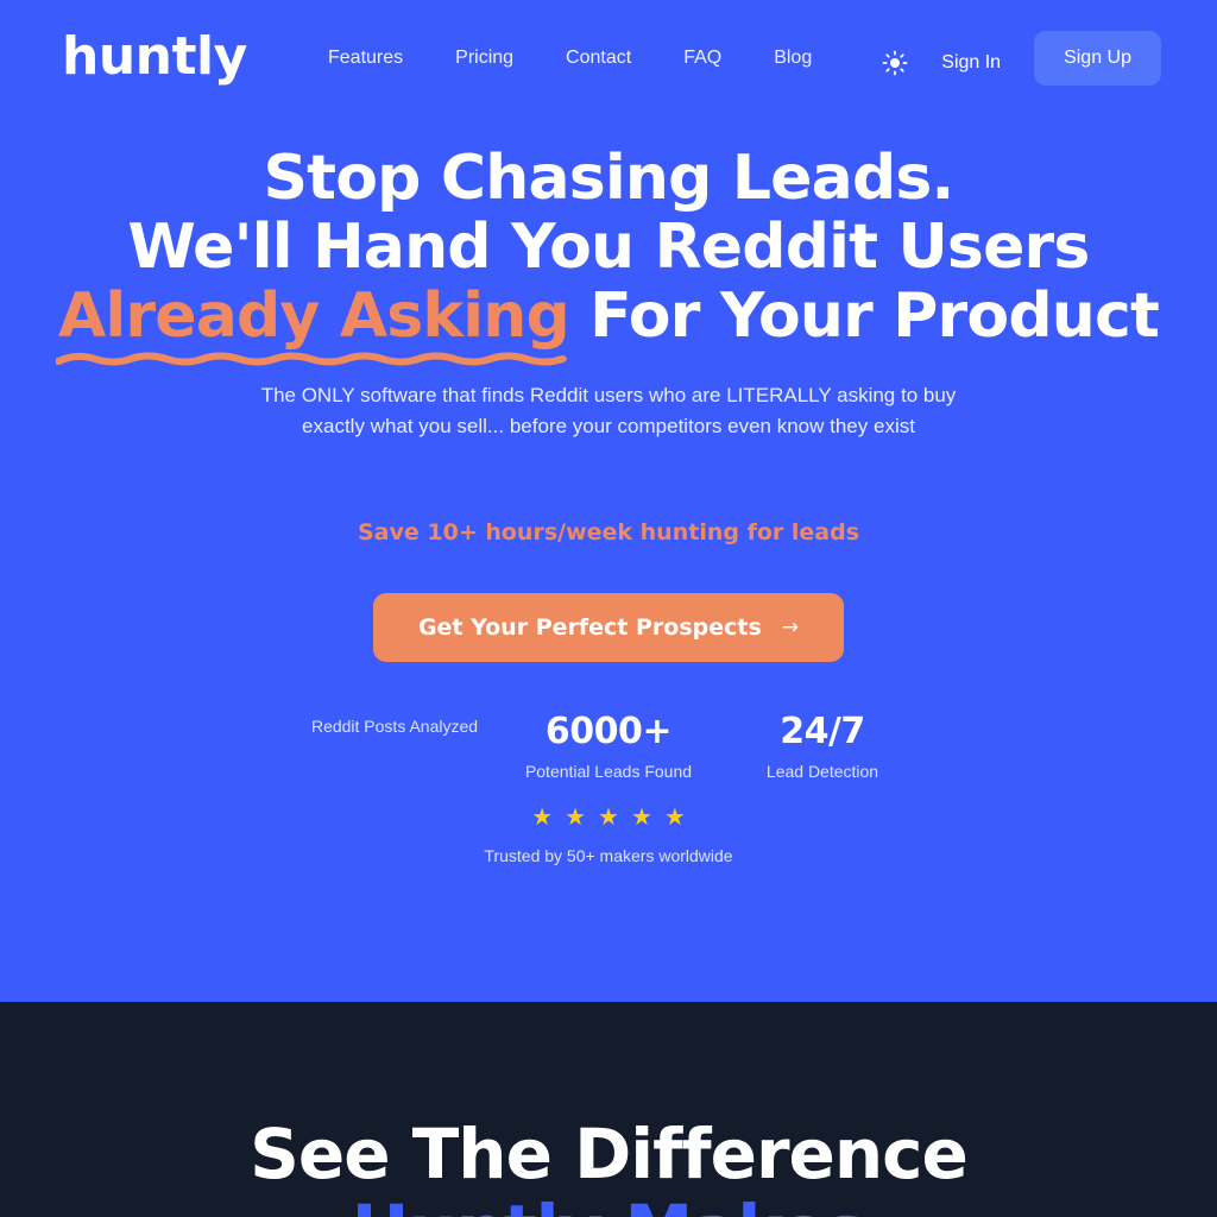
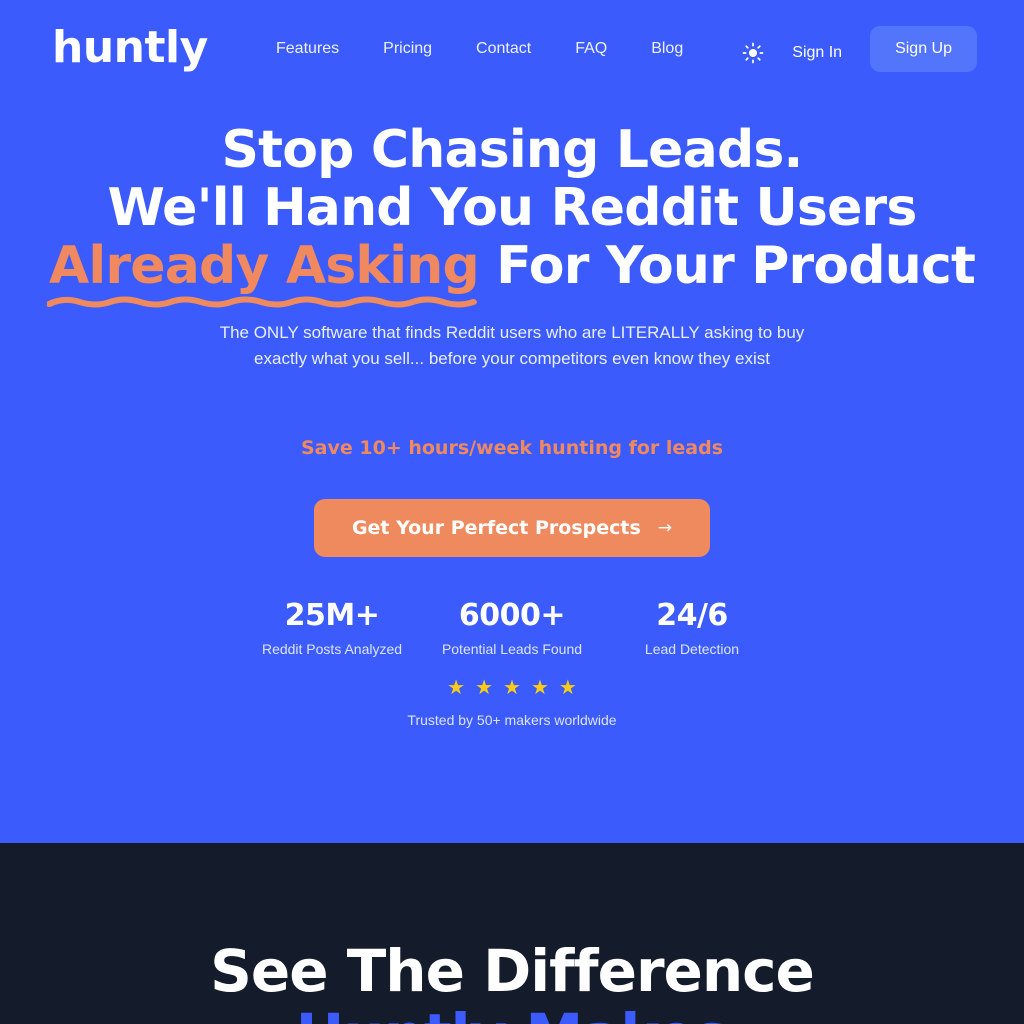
  huntly
  Features
  Pricing
  Contact
  FAQ
  Blog
  Sign In
  Sign Up
  Stop Chasing Leads.
  We'll Hand You Reddit Users
  Already Asking For Your Product
  The ONLY software that finds Reddit users who are LITERALLY asking to buy exactly what you sell... before your competitors even know they exist
  Save 10+ hours/week hunting for leads
  Get Your Perfect Prospects
  →
+ 25M+
  Reddit Posts Analyzed
  6000+
  Potential Leads Found
- 24/7
+ 24/6
  Lead Detection
  ★
  ★
  ★
  ★
  ★
  Trusted by 50+ makers worldwide
  See The Difference
